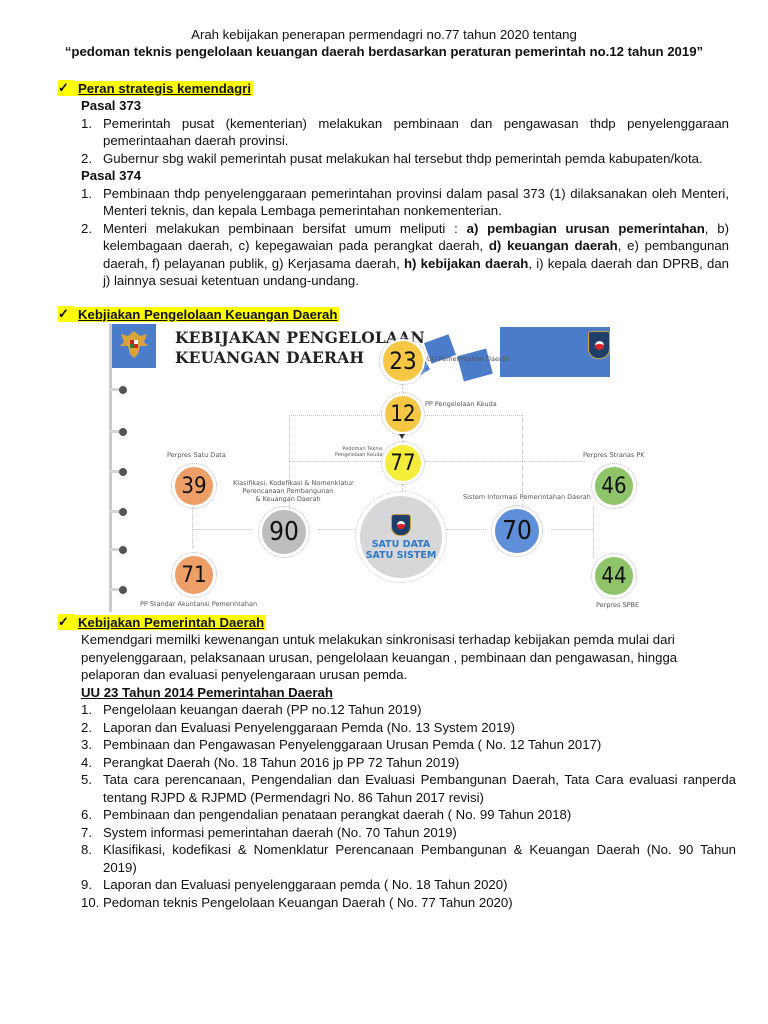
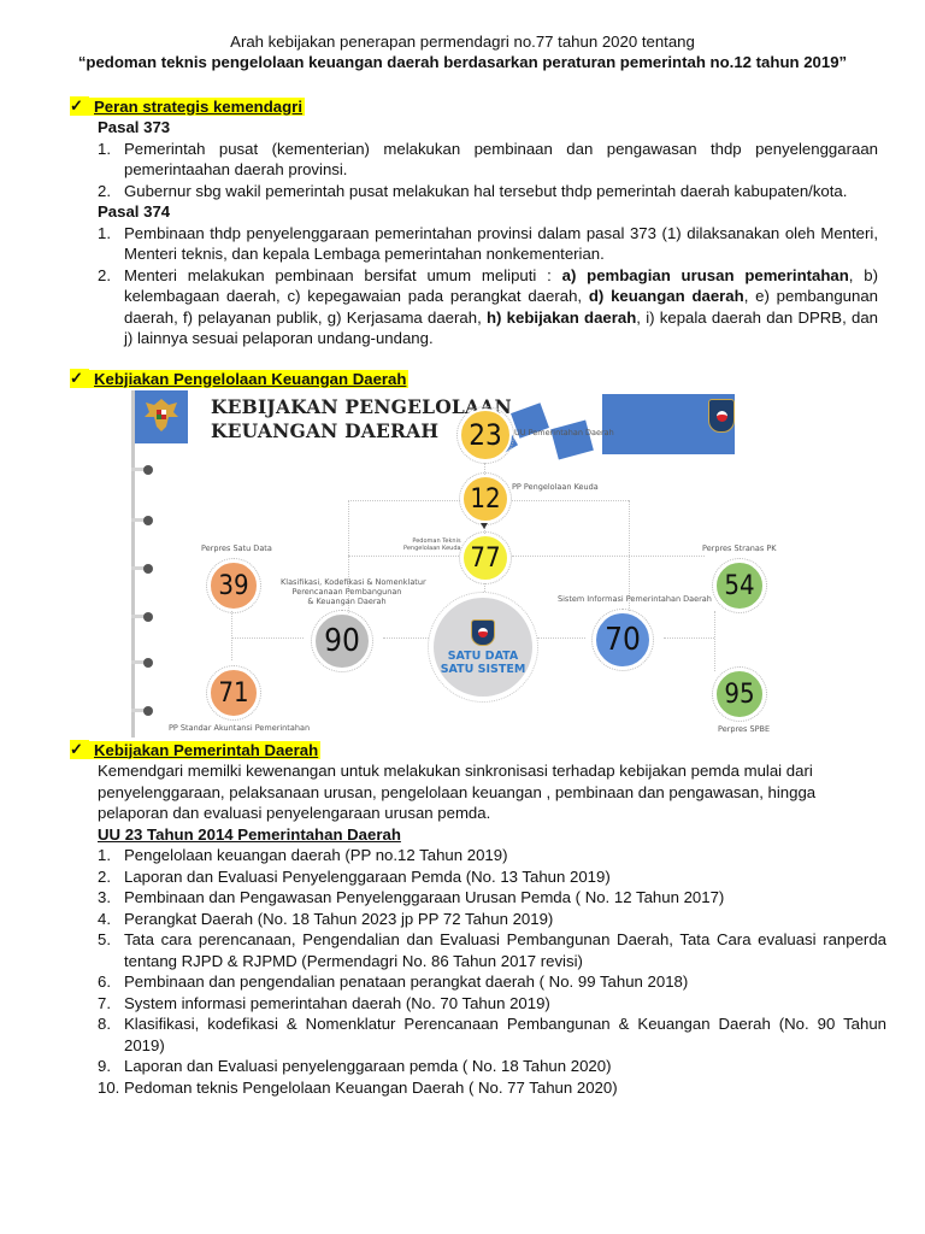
  Arah kebijakan penerapan permendagri no.77 tahun 2020 tentang
  “pedoman teknis pengelolaan keuangan daerah berdasarkan peraturan pemerintah no.12 tahun 2019”
  ✓
  Peran strategis kemendagri
  Pasal 373
  1.
  Pemerintah pusat (kementerian) melakukan pembinaan dan pengawasan thdp penyelenggaraan pemerintaahan daerah provinsi.
  2.
- Gubernur sbg wakil pemerintah pusat melakukan hal tersebut thdp pemerintah pemda kabupaten/kota.
+ Gubernur sbg wakil pemerintah pusat melakukan hal tersebut thdp pemerintah daerah kabupaten/kota.
  Pasal 374
  1.
  Pembinaan thdp penyelenggaraan pemerintahan provinsi dalam pasal 373 (1) dilaksanakan oleh Menteri, Menteri teknis, dan kepala Lembaga pemerintahan nonkementerian.
  2.
- Menteri melakukan pembinaan bersifat umum meliputi : a) pembagian urusan pemerintahan, b) kelembagaan daerah, c) kepegawaian pada perangkat daerah, d) keuangan daerah, e) pembangunan daerah, f) pelayanan publik, g) Kerjasama daerah, h) kebijakan daerah, i) kepala daerah dan DPRB, dan j) lainnya sesuai ketentuan undang-undang.
+ Menteri melakukan pembinaan bersifat umum meliputi : a) pembagian urusan pemerintahan, b) kelembagaan daerah, c) kepegawaian pada perangkat daerah, d) keuangan daerah, e) pembangunan daerah, f) pelayanan publik, g) Kerjasama daerah, h) kebijakan daerah, i) kepala daerah dan DPRB, dan j) lainnya sesuai pelaporan undang-undang.
  ✓
  Kebjiakan Pengelolaan Keuangan Daerah
  KEBIJAKAN PENGELOLAAN
  KEUANGAN DAERAH
  23
  UU Pemerintahan Daerah
  12
  PP Pengelolaan Keuda
  77
  Perpres Satu Data
  39
  71
  PP Standar Akuntansi Pemerintahan
  Klasifikasi, Kodefikasi & Nomenklatur
  Perencanaan Pembangunan
  & Keuangan Daerah
  90
  SATU DATA
  SATU SISTEM
  Sistem Informasi Pemerintahan Daerah
  70
  Perpres Stranas PK
- 46
+ 54
- 44
+ 95
  Perpres SPBE
  ✓
  Kebijakan Pemerintah Daerah
  Kemendgari memilki kewenangan untuk melakukan sinkronisasi terhadap kebijakan pemda mulai dari penyelenggaraan, pelaksanaan urusan, pengelolaan keuangan , pembinaan dan pengawasan, hingga pelaporan dan evaluasi penyelengaraan urusan pemda.
  UU 23 Tahun 2014 Pemerintahan Daerah
  1.
  Pengelolaan keuangan daerah (PP no.12 Tahun 2019)
  2.
- Laporan dan Evaluasi Penyelenggaraan Pemda (No. 13 System 2019)
+ Laporan dan Evaluasi Penyelenggaraan Pemda (No. 13 Tahun 2019)
  3.
  Pembinaan dan Pengawasan Penyelenggaraan Urusan Pemda ( No. 12 Tahun 2017)
  4.
- Perangkat Daerah (No. 18 Tahun 2016 jp PP 72 Tahun 2019)
+ Perangkat Daerah (No. 18 Tahun 2023 jp PP 72 Tahun 2019)
  5.
  Tata cara perencanaan, Pengendalian dan Evaluasi Pembangunan Daerah, Tata Cara evaluasi ranperda tentang RJPD & RJPMD (Permendagri No. 86 Tahun 2017 revisi)
  6.
  Pembinaan dan pengendalian penataan perangkat daerah ( No. 99 Tahun 2018)
  7.
  System informasi pemerintahan daerah (No. 70 Tahun 2019)
  8.
  Klasifikasi, kodefikasi & Nomenklatur Perencanaan Pembangunan & Keuangan Daerah (No. 90 Tahun 2019)
  9.
  Laporan dan Evaluasi penyelenggaraan pemda ( No. 18 Tahun 2020)
  10.
  Pedoman teknis Pengelolaan Keuangan Daerah ( No. 77 Tahun 2020)
